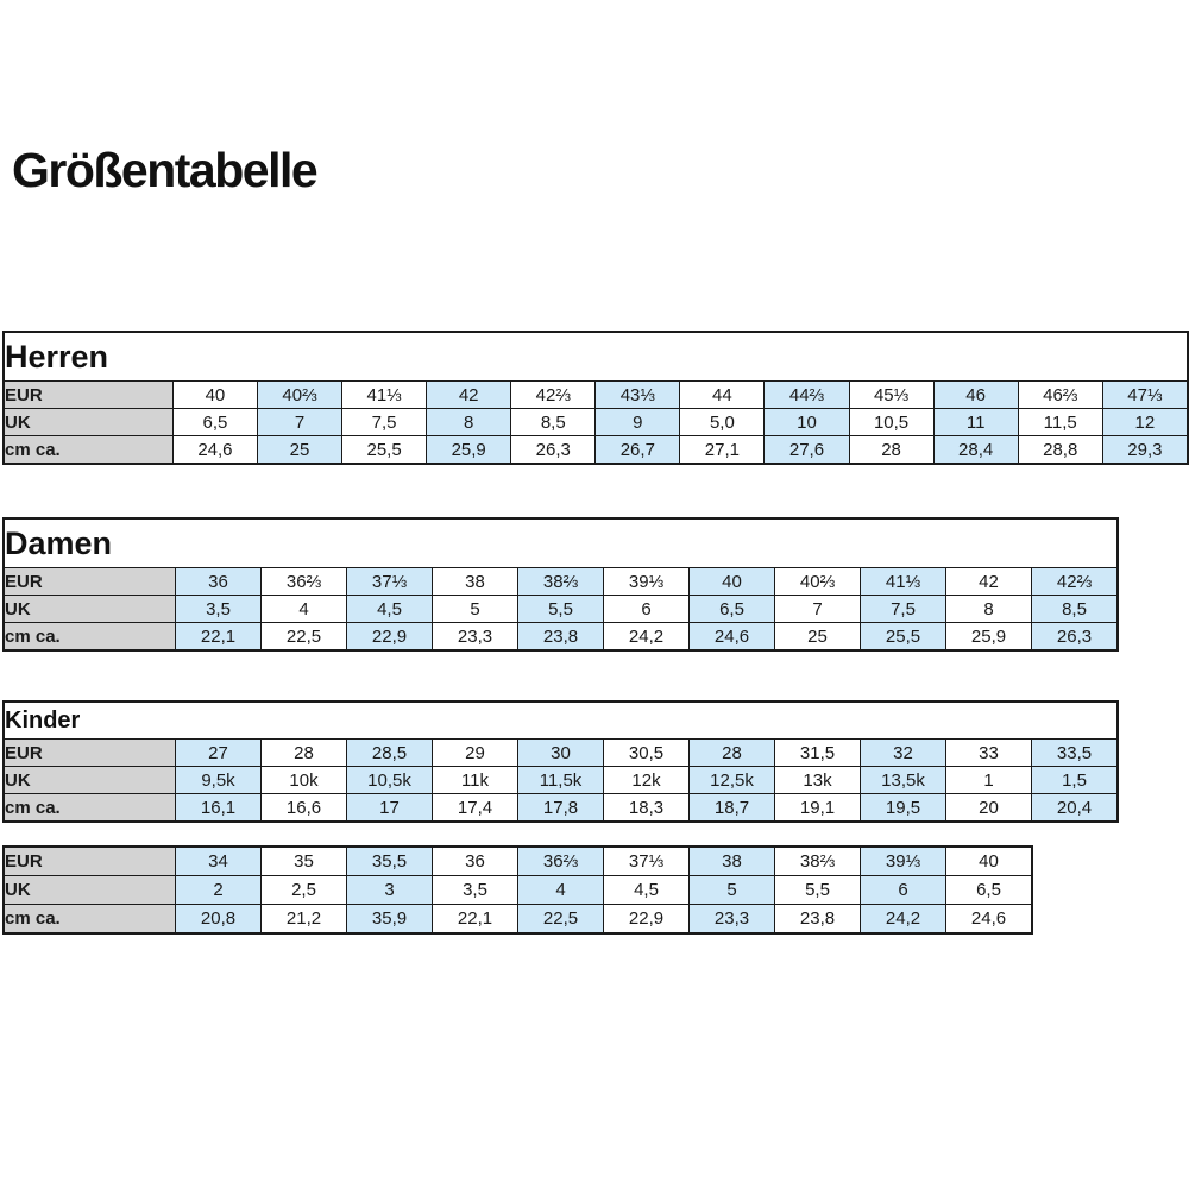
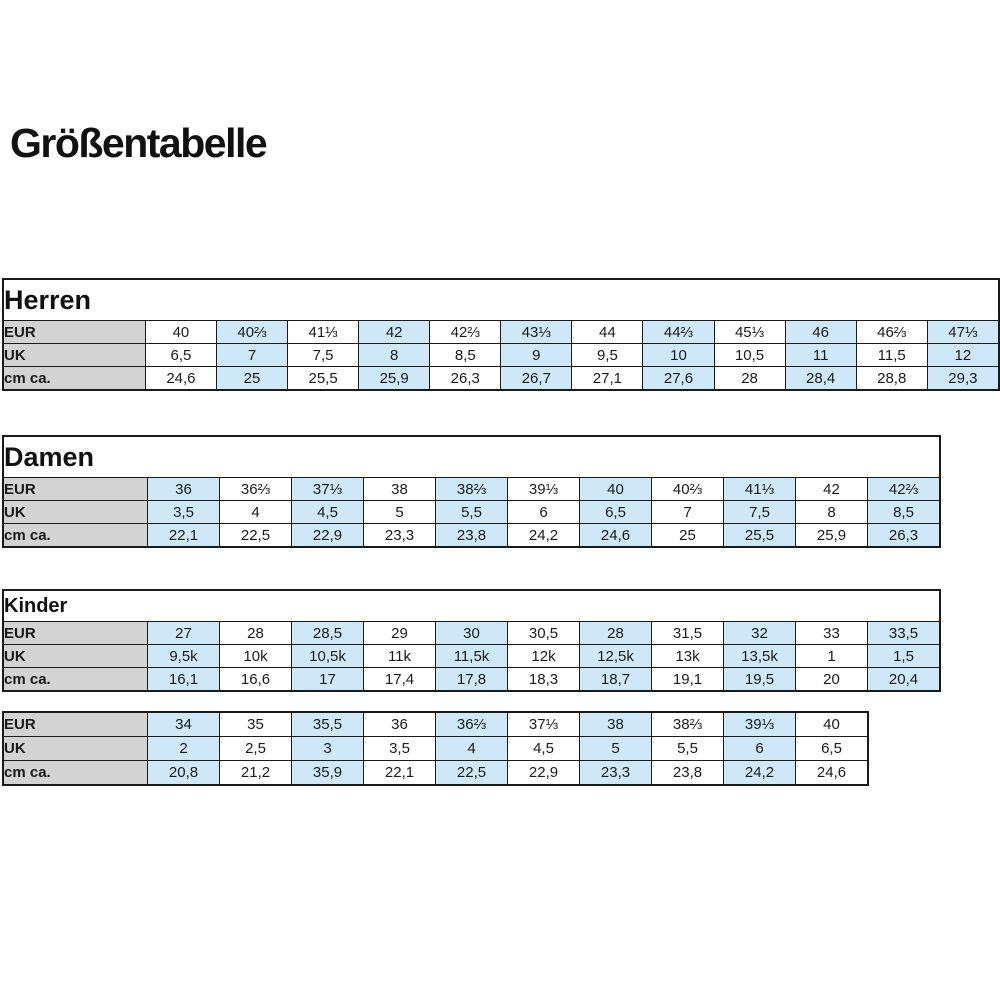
  Größentabelle
  Herren
  EUR	40	40⅔	41⅓	42	42⅔	43⅓	44	44⅔	45⅓	46	46⅔	47⅓
- UK	6,5	7	7,5	8	8,5	9	5,0	10	10,5	11	11,5	12
+ UK	6,5	7	7,5	8	8,5	9	9,5	10	10,5	11	11,5	12
  cm ca.	24,6	25	25,5	25,9	26,3	26,7	27,1	27,6	28	28,4	28,8	29,3
  Damen
  EUR	36	36⅔	37⅓	38	38⅔	39⅓	40	40⅔	41⅓	42	42⅔
  UK	3,5	4	4,5	5	5,5	6	6,5	7	7,5	8	8,5
  cm ca.	22,1	22,5	22,9	23,3	23,8	24,2	24,6	25	25,5	25,9	26,3
  Kinder
  EUR	27	28	28,5	29	30	30,5	28	31,5	32	33	33,5
  UK	9,5k	10k	10,5k	11k	11,5k	12k	12,5k	13k	13,5k	1	1,5
  cm ca.	16,1	16,6	17	17,4	17,8	18,3	18,7	19,1	19,5	20	20,4
  EUR	34	35	35,5	36	36⅔	37⅓	38	38⅔	39⅓	40
  UK	2	2,5	3	3,5	4	4,5	5	5,5	6	6,5
  cm ca.	20,8	21,2	35,9	22,1	22,5	22,9	23,3	23,8	24,2	24,6
